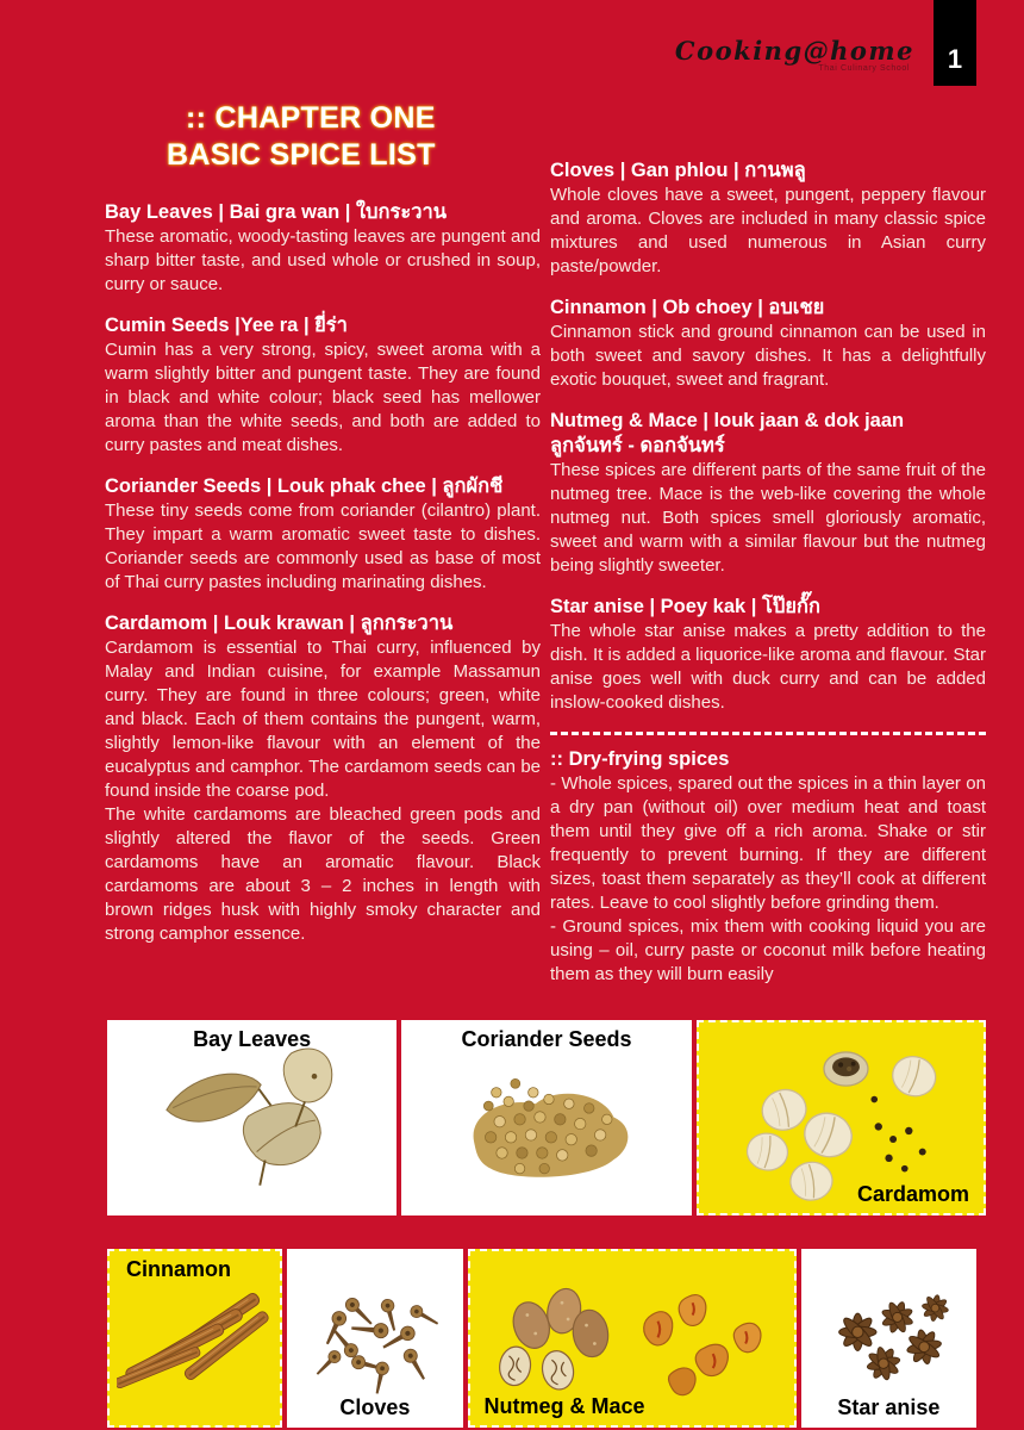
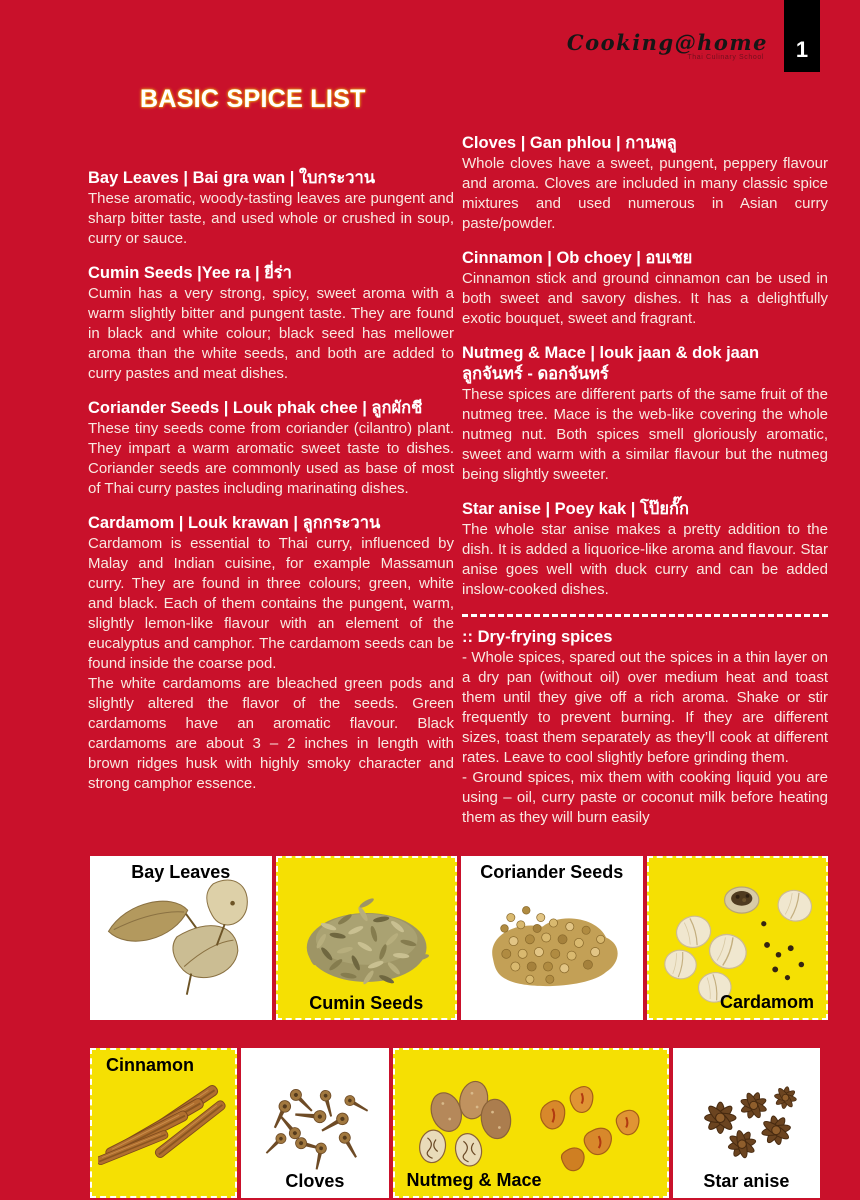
  Cooking@home
  1
- :: CHAPTER ONE
  BASIC SPICE LIST
  Bay Leaves | Bai gra wan | ใบกระวาน
  These aromatic, woody-tasting leaves are pungent and sharp bitter taste, and used whole or crushed in soup, curry or sauce.
  Cumin Seeds |Yee ra | ยี่ร่า
  Cumin has a very strong, spicy, sweet aroma with a warm slightly bitter and pungent taste. They are found in black and white colour; black seed has mellower aroma than the white seeds, and both are added to curry pastes and meat dishes.
  Coriander Seeds | Louk phak chee | ลูกผักชี
  These tiny seeds come from coriander (cilantro) plant. They impart a warm aromatic sweet taste to dishes. Coriander seeds are commonly used as base of most of Thai curry pastes including marinating dishes.
  Cardamom | Louk krawan | ลูกกระวาน
  Cardamom is essential to Thai curry, influenced by Malay and Indian cuisine, for example Massamun curry. They are found in three colours; green, white and black. Each of them contains the pungent, warm, slightly lemon-like flavour with an element of the eucalyptus and camphor. The cardamom seeds can be found inside the coarse pod.
  The white cardamoms are bleached green pods and slightly altered the flavor of the seeds. Green cardamoms have an aromatic flavour. Black cardamoms are about 3 – 2 inches in length with brown ridges husk with highly smoky character and strong camphor essence.
  Cloves | Gan phlou | กานพลู
  Whole cloves have a sweet, pungent, peppery flavour and aroma. Cloves are included in many classic spice mixtures and used numerous in Asian curry paste/powder.
  Cinnamon | Ob choey | อบเชย
  Cinnamon stick and ground cinnamon can be used in both sweet and savory dishes. It has a delightfully exotic bouquet, sweet and fragrant.
  Nutmeg & Mace | louk jaan & dok jaan
  ลูกจันทร์ - ดอกจันทร์
  These spices are different parts of the same fruit of the nutmeg tree. Mace is the web-like covering the whole nutmeg nut. Both spices smell gloriously aromatic, sweet and warm with a similar flavour but the nutmeg being slightly sweeter.
  Star anise | Poey kak | โป๊ยกั๊ก
  The whole star anise makes a pretty addition to the dish. It is added a liquorice-like aroma and flavour. Star anise goes well with duck curry and can be added inslow-cooked dishes.
  :: Dry-frying spices
  - Whole spices, spared out the spices in a thin layer on a dry pan (without oil) over medium heat and toast them until they give off a rich aroma. Shake or stir frequently to prevent burning. If they are different sizes, toast them separately as they’ll cook at different rates. Leave to cool slightly before grinding them.
  - Ground spices, mix them with cooking liquid you are using – oil, curry paste or coconut milk before heating them as they will burn easily
  Bay Leaves
+ Cumin Seeds
  Coriander Seeds
  Cardamom
  Cinnamon
  Cloves
  Nutmeg & Mace
  Star anise
